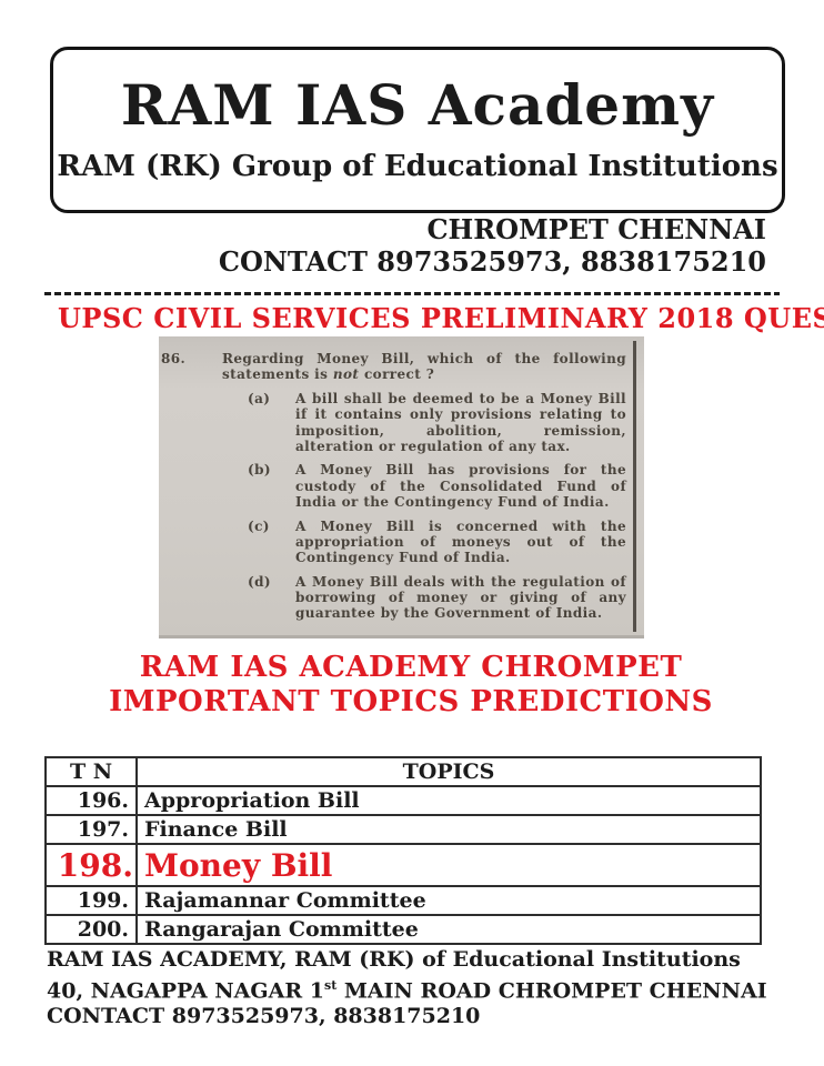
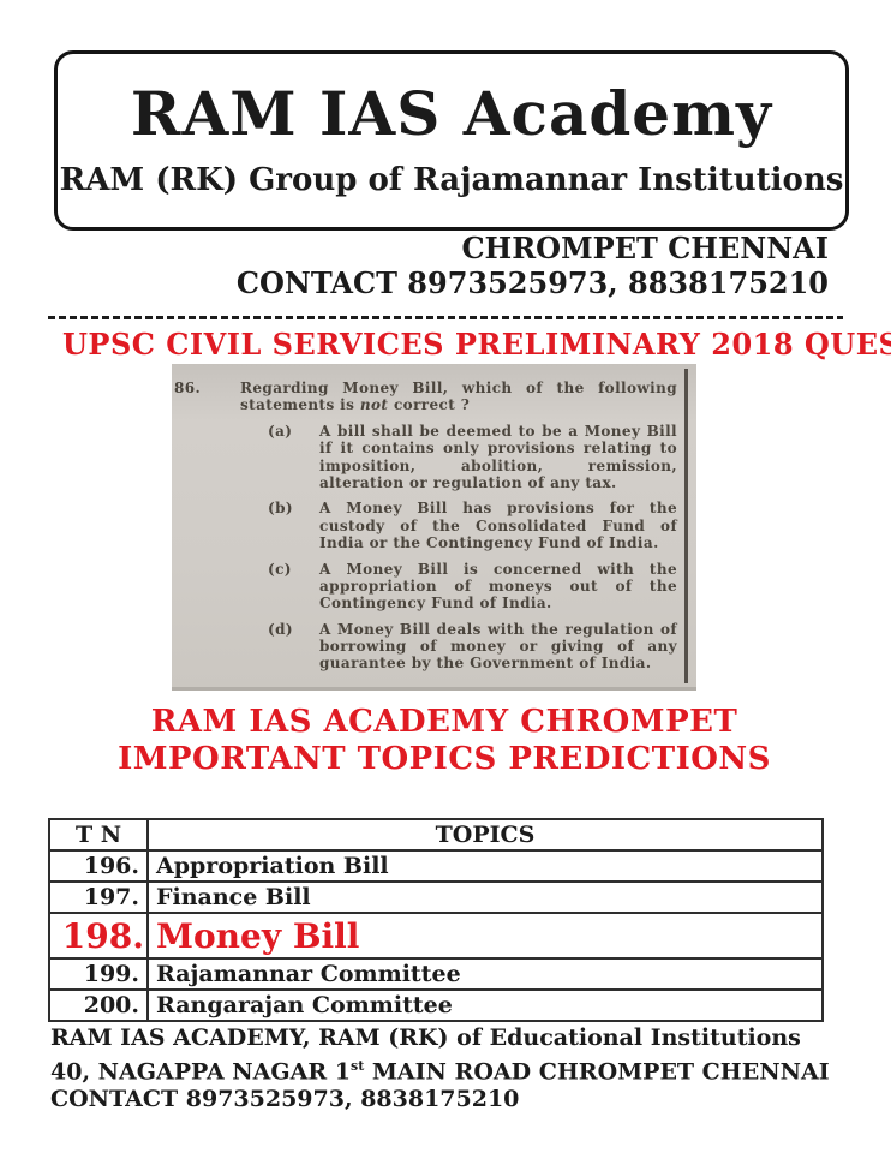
  RAM IAS Academy
- RAM (RK) Group of Educational Institutions
+ RAM (RK) Group of Rajamannar Institutions
  CHROMPET CHENNAI
  CONTACT 8973525973, 8838175210
  UPSC CIVIL SERVICES PRELIMINARY 2018 QUES
  86.
  Regarding Money Bill, which of the following statements is not correct ?
  (a)
  A bill shall be deemed to be a Money Bill if it contains only provisions relating to imposition, abolition, remission, alteration or regulation of any tax.
  (b)
  A Money Bill has provisions for the custody of the Consolidated Fund of India or the Contingency Fund of India.
  (c)
  A Money Bill is concerned with the appropriation of moneys out of the Contingency Fund of India.
  (d)
  A Money Bill deals with the regulation of borrowing of money or giving of any guarantee by the Government of India.
  RAM IAS ACADEMY CHROMPET
  IMPORTANT TOPICS PREDICTIONS
  T N	TOPICS
  196.	Appropriation Bill
  197.	Finance Bill
  198.	Money Bill
  199.	Rajamannar Committee
  200.	Rangarajan Committee
  RAM IAS ACADEMY, RAM (RK) of Educational Institutions
  40, NAGAPPA NAGAR 1st MAIN ROAD CHROMPET CHENNAI
  CONTACT 8973525973, 8838175210
